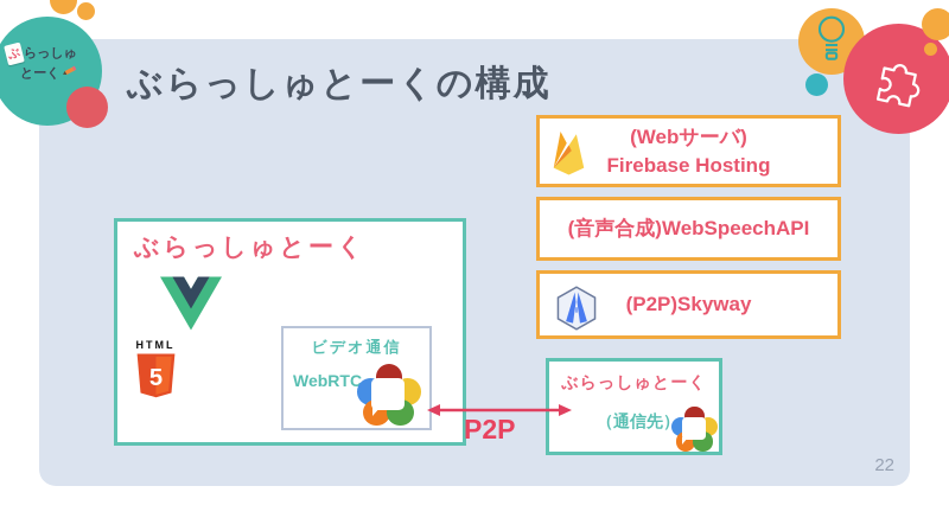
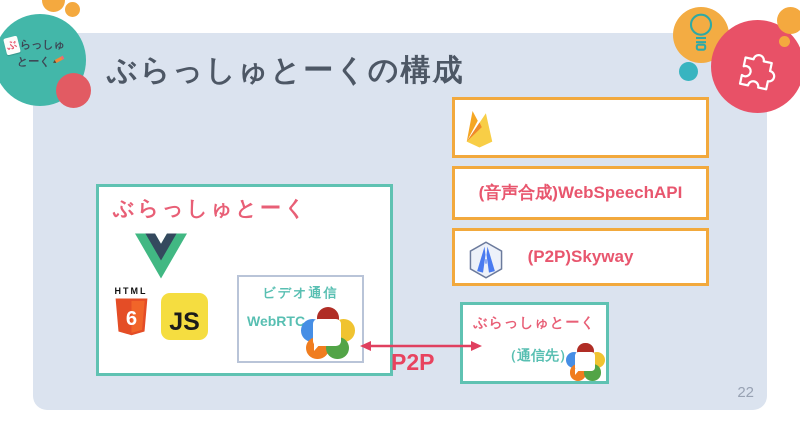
  らっしゅ
  とーく
  ぶらっしゅとーくの構成
  22
  ぶらっしゅとーく
  HTML
- 5
+ 6
+ JS
  ビデオ通信
  WebRTC
- (Webサーバ)
- Firebase Hosting
  (音声合成)WebSpeechAPI
  (P2P)Skyway
  ぶらっしゅとーく
  （通信先）
  P2P
